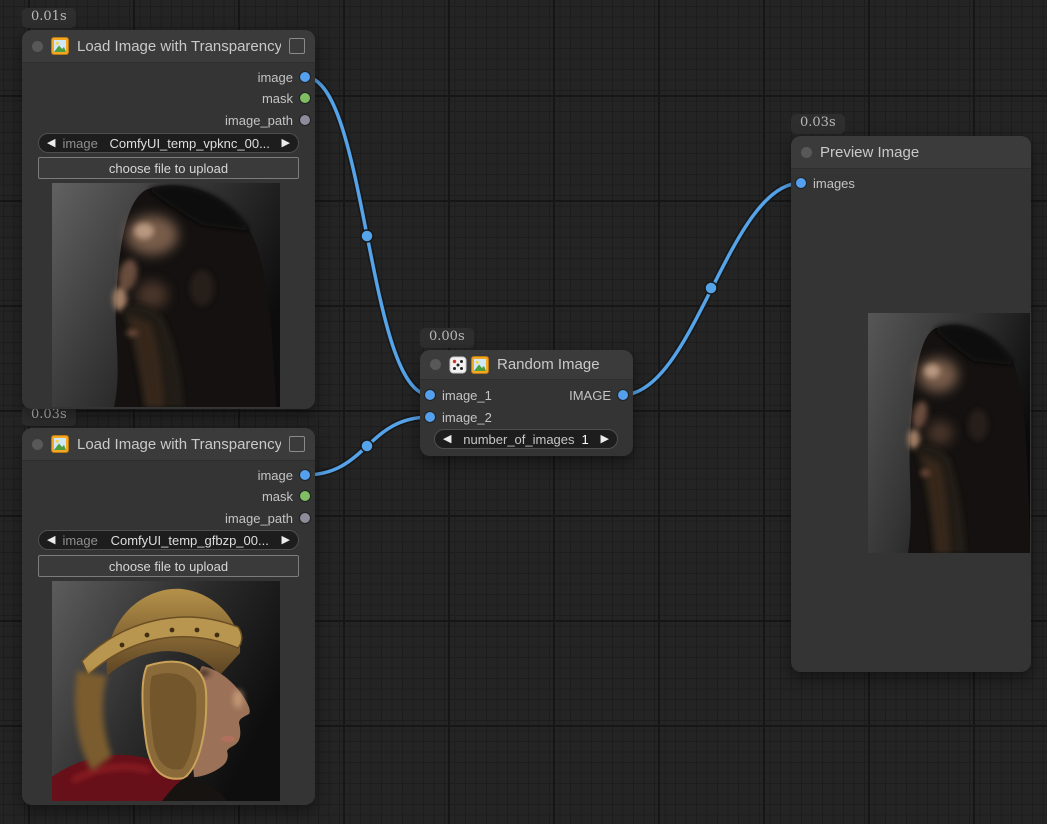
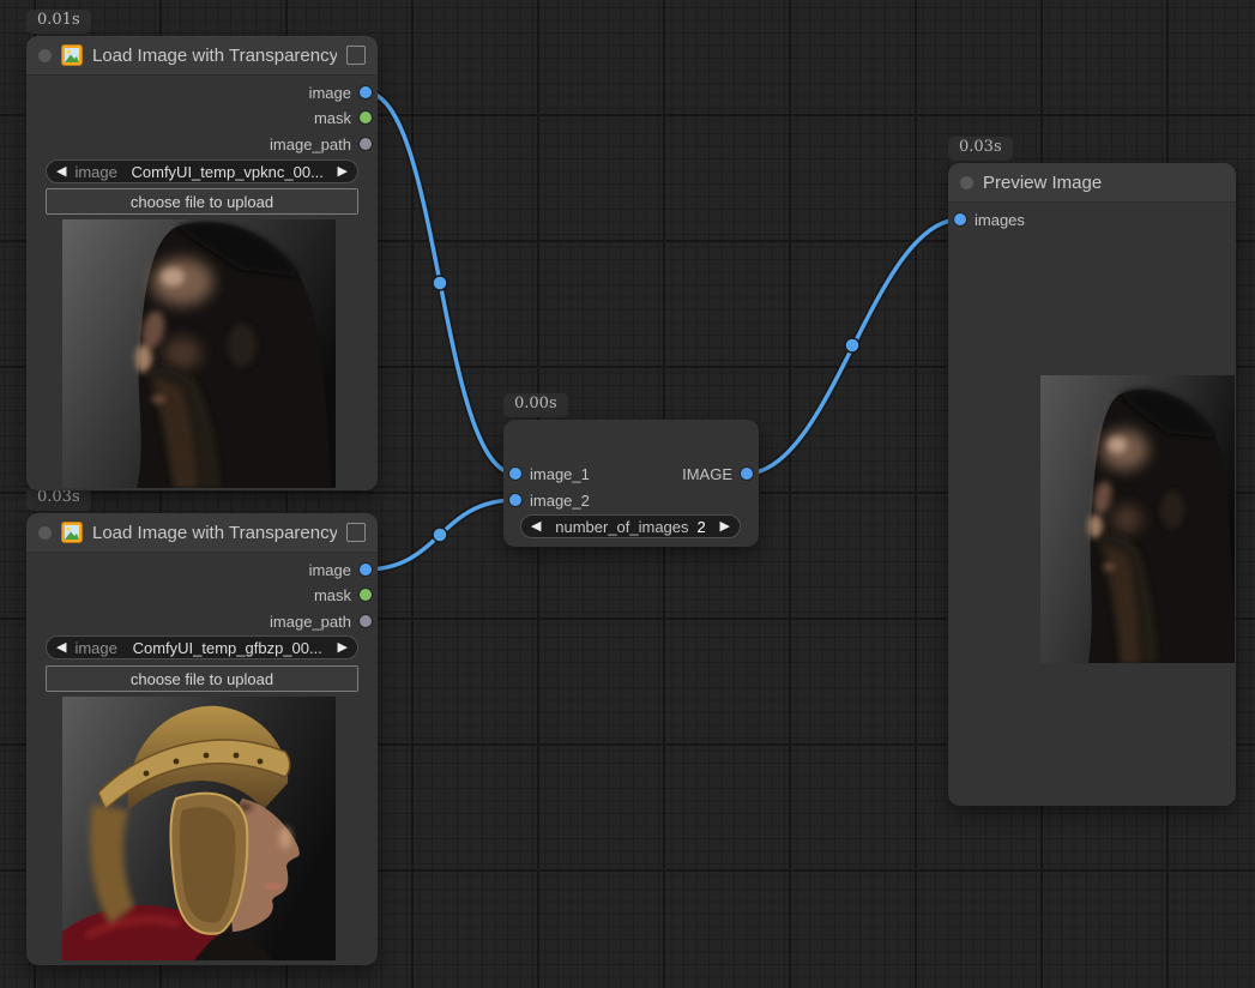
  0.01s
  0.03s
  0.00s
  0.03s
  Load Image with Transparency
  image
  mask
  image_path
  ◀
  image
  ComfyUI_temp_vpknc_00...
  ▶
  choose file to upload
  Load Image with Transparency
  image
  mask
  image_path
  ◀
  image
  ComfyUI_temp_gfbzp_00...
  ▶
  choose file to upload
- Random Image
  image_1
  image_2
  IMAGE
  ◀
  number_of_images
- 1
+ 2
  ▶
  Preview Image
  images
